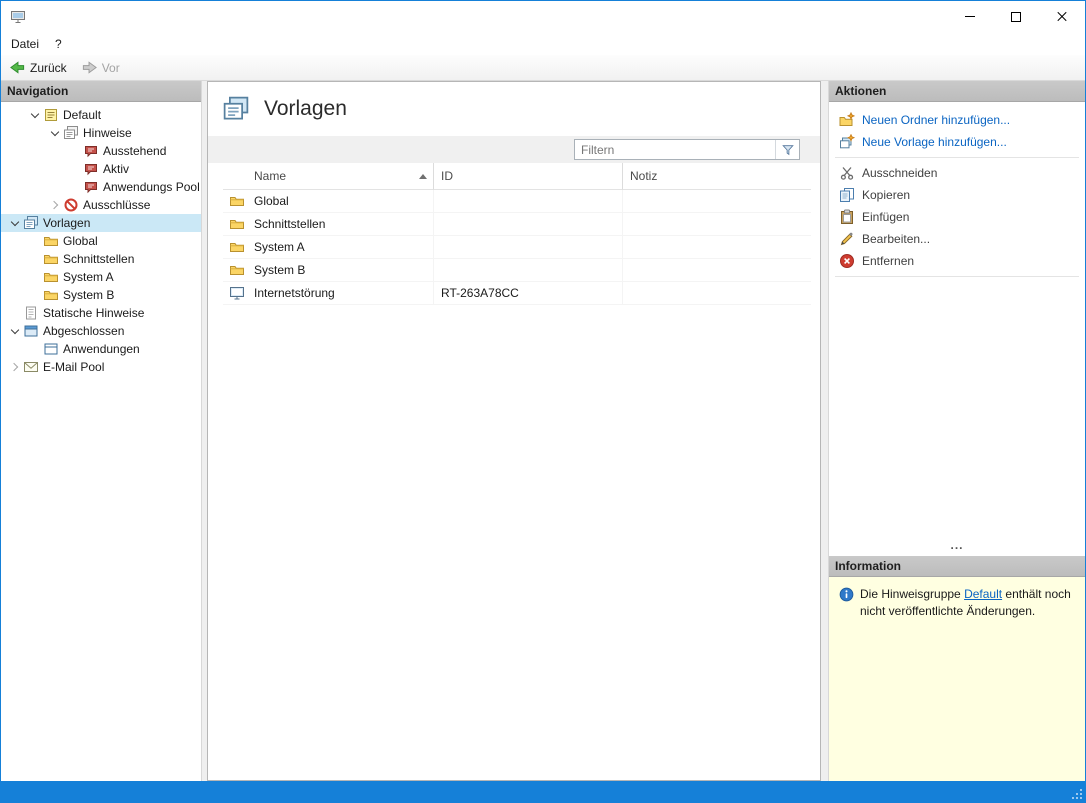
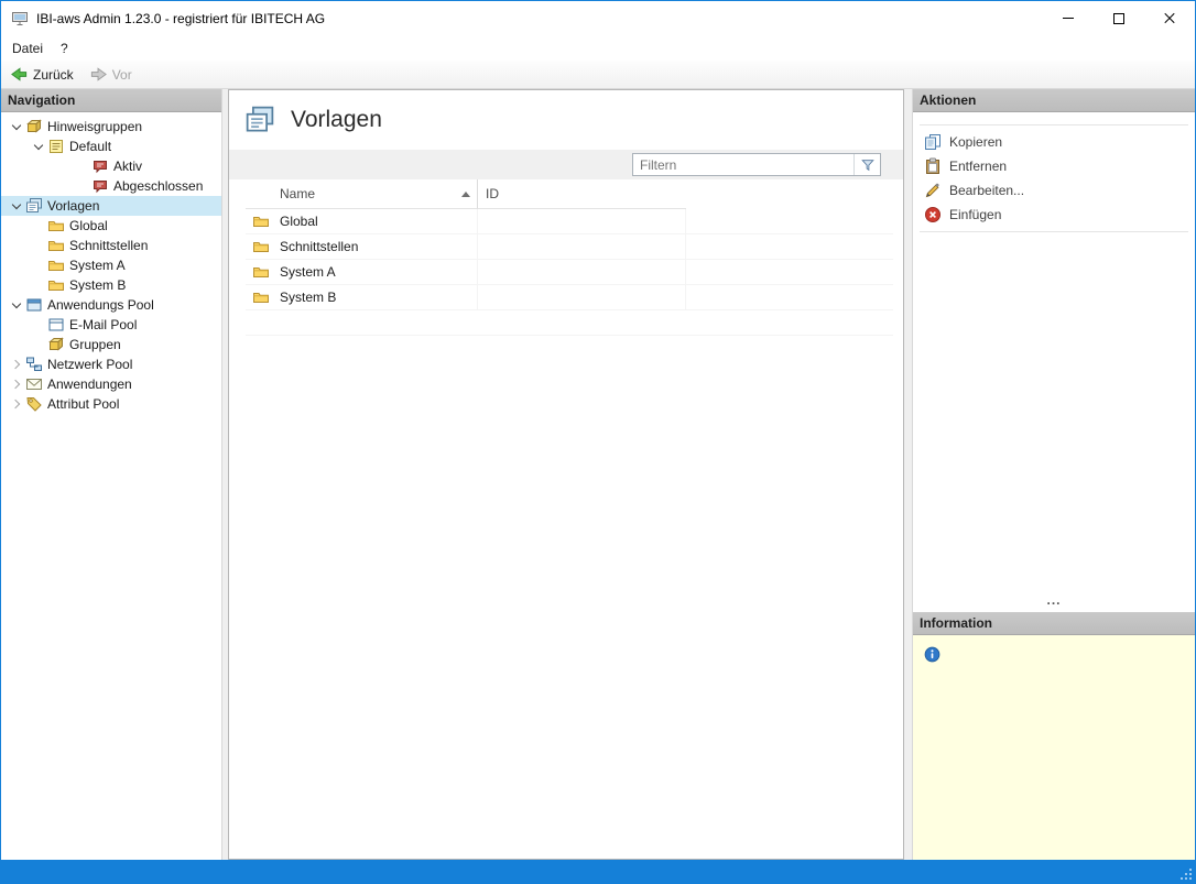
+ IBI-aws Admin 1.23.0 - registriert für IBITECH AG
  Datei
  ?
  Zurück
  Vor
  Navigation
+ Hinweisgruppen
  Default
- Hinweise
- Ausstehend
  Aktiv
- Anwendungs Pool
+ Abgeschlossen
- Ausschlüsse
  Vorlagen
  Global
  Schnittstellen
  System A
  System B
- Statische Hinweise
- Abgeschlossen
+ Anwendungs Pool
- Anwendungen
+ E-Mail Pool
+ Gruppen
+ Netzwerk Pool
- E-Mail Pool
+ Anwendungen
+ Attribut Pool
  Vorlagen
  Filtern
  Name
  ID
- Notiz
  Global
  Schnittstellen
  System A
  System B
- Internetstörung
- RT-263A78CC
  Aktionen
- Neuen Ordner hinzufügen...
- Neue Vorlage hinzufügen...
- Ausschneiden
  Kopieren
- Einfügen
+ Entfernen
  Bearbeiten...
- Entfernen
+ Einfügen
  ...
  Information
- Die Hinweisgruppe Default enthält noch nicht veröffentlichte Änderungen.
